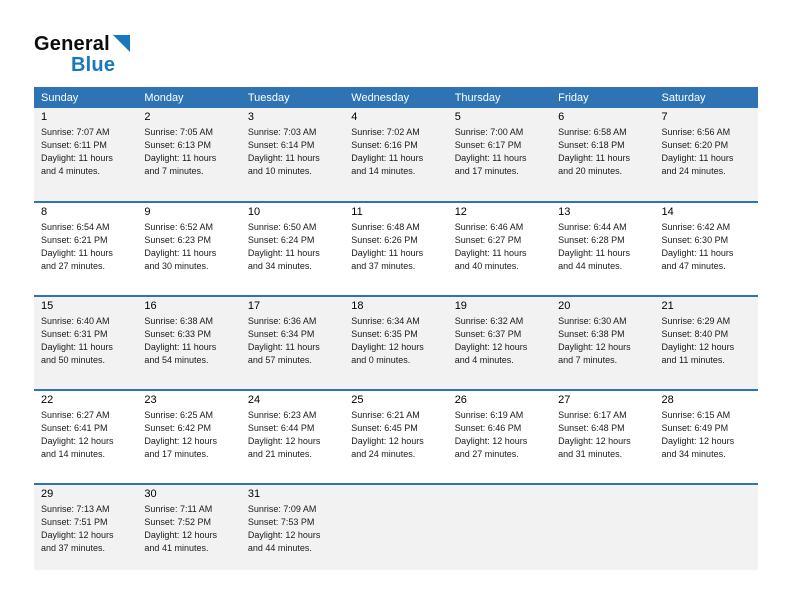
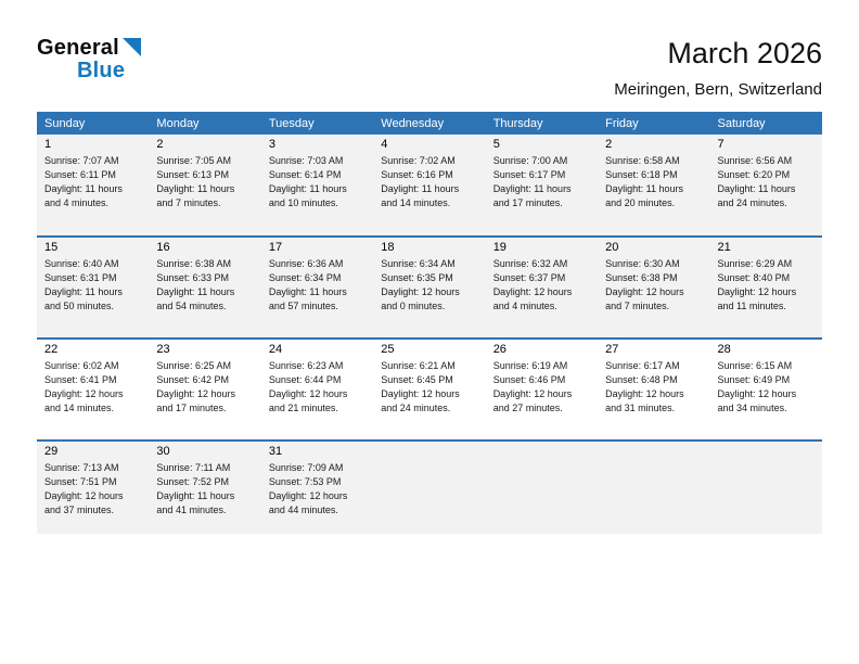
  General
  Blue
+ March 2026
+ Meiringen, Bern, Switzerland
  Sunday	Monday	Tuesday	Wednesday	Thursday	Friday	Saturday
- 1Sunrise: 7:07 AMSunset: 6:11 PMDaylight: 11 hours and 4 minutes.	2Sunrise: 7:05 AMSunset: 6:13 PMDaylight: 11 hours and 7 minutes.	3Sunrise: 7:03 AMSunset: 6:14 PMDaylight: 11 hours and 10 minutes.	4Sunrise: 7:02 AMSunset: 6:16 PMDaylight: 11 hours and 14 minutes.	5Sunrise: 7:00 AMSunset: 6:17 PMDaylight: 11 hours and 17 minutes.	6Sunrise: 6:58 AMSunset: 6:18 PMDaylight: 11 hours and 20 minutes.	7Sunrise: 6:56 AMSunset: 6:20 PMDaylight: 11 hours and 24 minutes.
+ 1Sunrise: 7:07 AMSunset: 6:11 PMDaylight: 11 hours and 4 minutes.	2Sunrise: 7:05 AMSunset: 6:13 PMDaylight: 11 hours and 7 minutes.	3Sunrise: 7:03 AMSunset: 6:14 PMDaylight: 11 hours and 10 minutes.	4Sunrise: 7:02 AMSunset: 6:16 PMDaylight: 11 hours and 14 minutes.	5Sunrise: 7:00 AMSunset: 6:17 PMDaylight: 11 hours and 17 minutes.	2Sunrise: 6:58 AMSunset: 6:18 PMDaylight: 11 hours and 20 minutes.	7Sunrise: 6:56 AMSunset: 6:20 PMDaylight: 11 hours and 24 minutes.
- 8Sunrise: 6:54 AMSunset: 6:21 PMDaylight: 11 hours and 27 minutes.	9Sunrise: 6:52 AMSunset: 6:23 PMDaylight: 11 hours and 30 minutes.	10Sunrise: 6:50 AMSunset: 6:24 PMDaylight: 11 hours and 34 minutes.	11Sunrise: 6:48 AMSunset: 6:26 PMDaylight: 11 hours and 37 minutes.	12Sunrise: 6:46 AMSunset: 6:27 PMDaylight: 11 hours and 40 minutes.	13Sunrise: 6:44 AMSunset: 6:28 PMDaylight: 11 hours and 44 minutes.	14Sunrise: 6:42 AMSunset: 6:30 PMDaylight: 11 hours and 47 minutes.
  15Sunrise: 6:40 AMSunset: 6:31 PMDaylight: 11 hours and 50 minutes.	16Sunrise: 6:38 AMSunset: 6:33 PMDaylight: 11 hours and 54 minutes.	17Sunrise: 6:36 AMSunset: 6:34 PMDaylight: 11 hours and 57 minutes.	18Sunrise: 6:34 AMSunset: 6:35 PMDaylight: 12 hours and 0 minutes.	19Sunrise: 6:32 AMSunset: 6:37 PMDaylight: 12 hours and 4 minutes.	20Sunrise: 6:30 AMSunset: 6:38 PMDaylight: 12 hours and 7 minutes.	21Sunrise: 6:29 AMSunset: 8:40 PMDaylight: 12 hours and 11 minutes.
- 22Sunrise: 6:27 AMSunset: 6:41 PMDaylight: 12 hours and 14 minutes.	23Sunrise: 6:25 AMSunset: 6:42 PMDaylight: 12 hours and 17 minutes.	24Sunrise: 6:23 AMSunset: 6:44 PMDaylight: 12 hours and 21 minutes.	25Sunrise: 6:21 AMSunset: 6:45 PMDaylight: 12 hours and 24 minutes.	26Sunrise: 6:19 AMSunset: 6:46 PMDaylight: 12 hours and 27 minutes.	27Sunrise: 6:17 AMSunset: 6:48 PMDaylight: 12 hours and 31 minutes.	28Sunrise: 6:15 AMSunset: 6:49 PMDaylight: 12 hours and 34 minutes.
+ 22Sunrise: 6:02 AMSunset: 6:41 PMDaylight: 12 hours and 14 minutes.	23Sunrise: 6:25 AMSunset: 6:42 PMDaylight: 12 hours and 17 minutes.	24Sunrise: 6:23 AMSunset: 6:44 PMDaylight: 12 hours and 21 minutes.	25Sunrise: 6:21 AMSunset: 6:45 PMDaylight: 12 hours and 24 minutes.	26Sunrise: 6:19 AMSunset: 6:46 PMDaylight: 12 hours and 27 minutes.	27Sunrise: 6:17 AMSunset: 6:48 PMDaylight: 12 hours and 31 minutes.	28Sunrise: 6:15 AMSunset: 6:49 PMDaylight: 12 hours and 34 minutes.
- 29Sunrise: 7:13 AMSunset: 7:51 PMDaylight: 12 hours and 37 minutes.	30Sunrise: 7:11 AMSunset: 7:52 PMDaylight: 12 hours and 41 minutes.	31Sunrise: 7:09 AMSunset: 7:53 PMDaylight: 12 hours and 44 minutes.
+ 29Sunrise: 7:13 AMSunset: 7:51 PMDaylight: 12 hours and 37 minutes.	30Sunrise: 7:11 AMSunset: 7:52 PMDaylight: 11 hours and 41 minutes.	31Sunrise: 7:09 AMSunset: 7:53 PMDaylight: 12 hours and 44 minutes.
